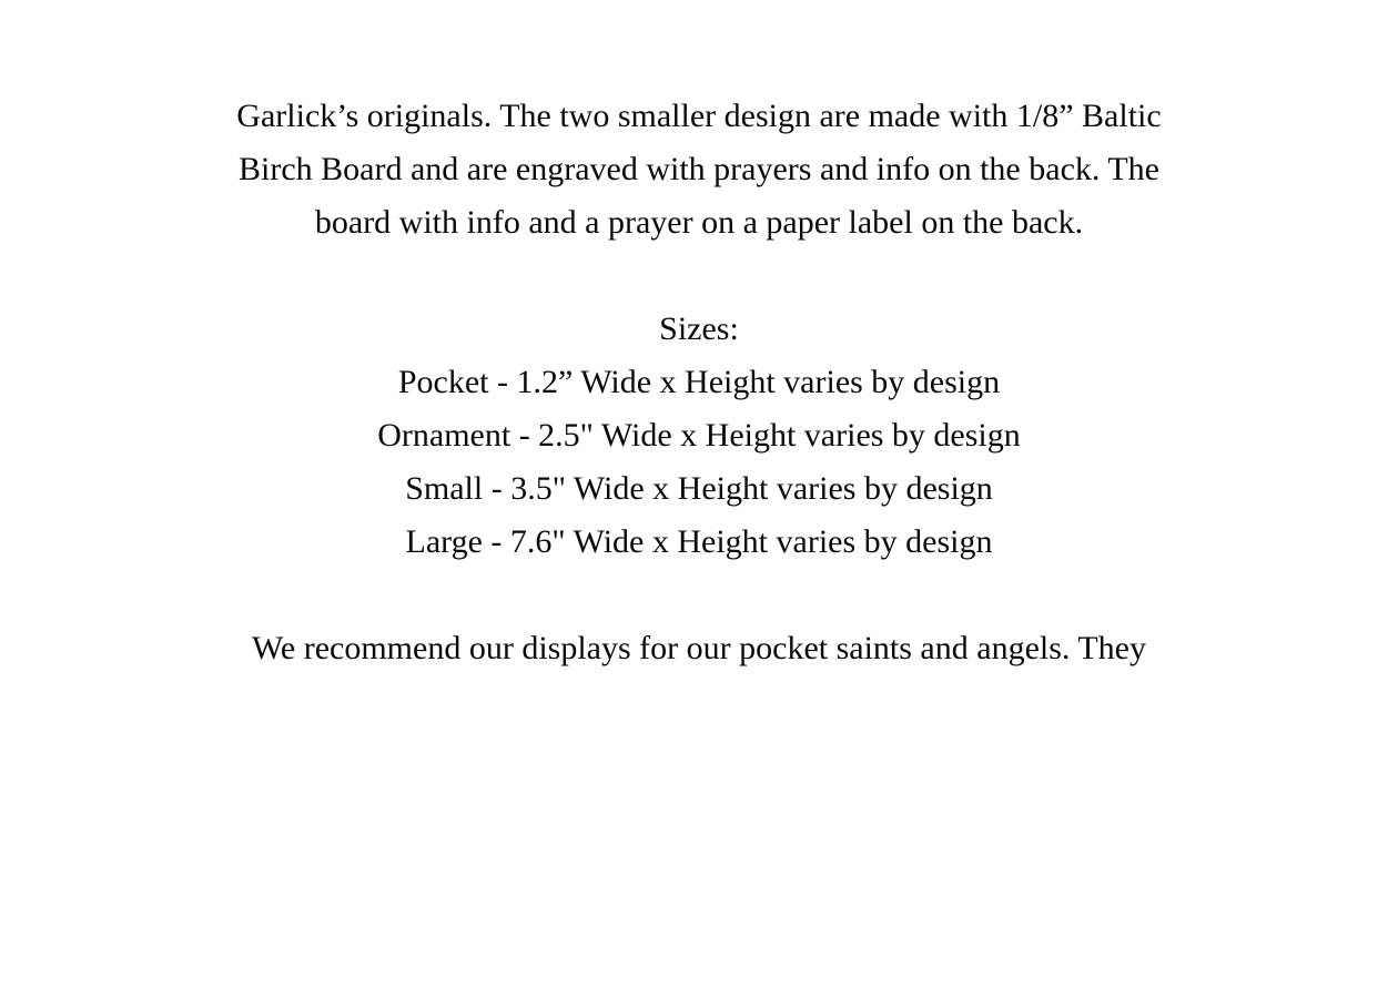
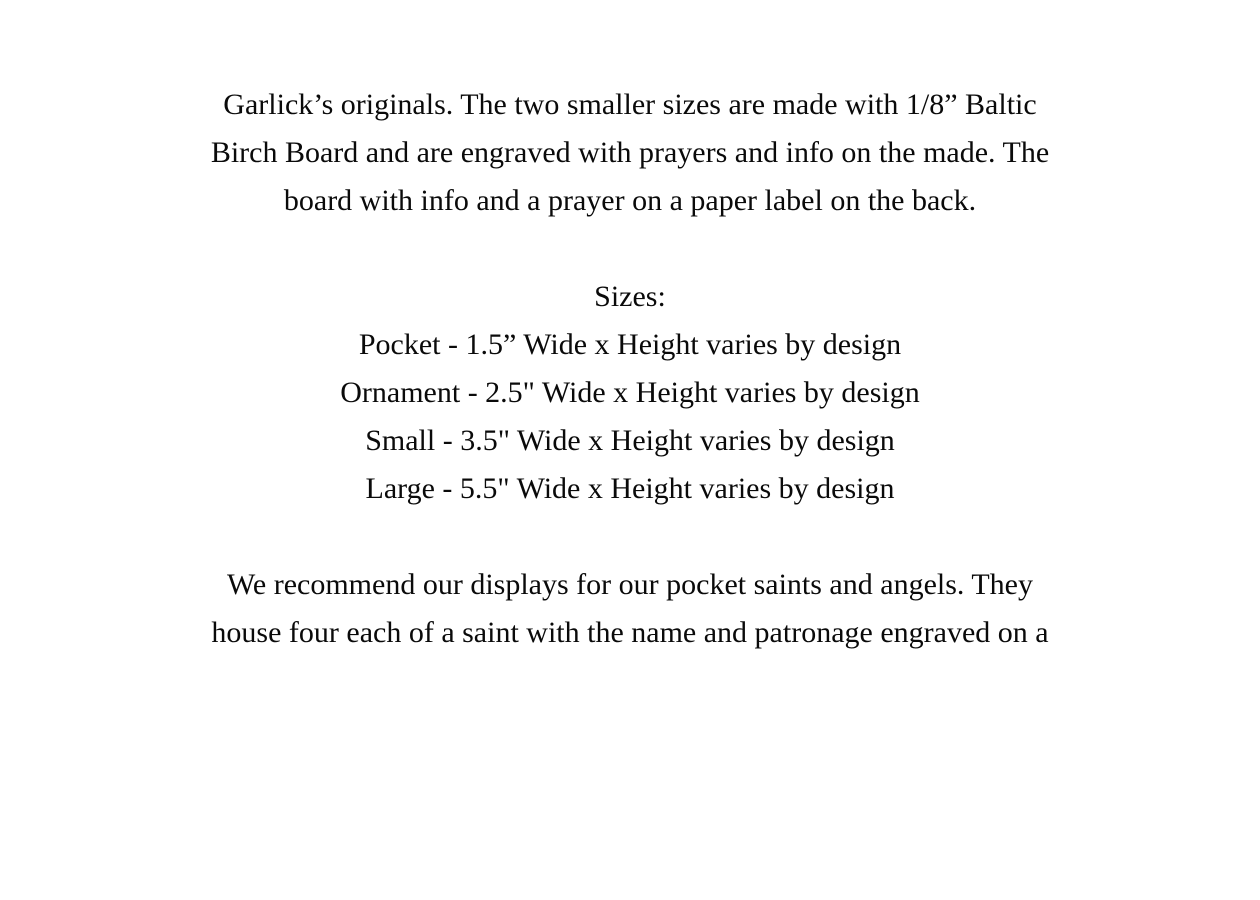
- Garlick’s originals. The two smaller design are made with 1/8” Baltic
+ Garlick’s originals. The two smaller sizes are made with 1/8” Baltic
- Birch Board and are engraved with prayers and info on the back. The
+ Birch Board and are engraved with prayers and info on the made. The
  board with info and a prayer on a paper label on the back.
  Sizes:
- Pocket - 1.2” Wide x Height varies by design
+ Pocket - 1.5” Wide x Height varies by design
  Ornament - 2.5" Wide x Height varies by design
  Small - 3.5" Wide x Height varies by design
- Large - 7.6" Wide x Height varies by design
+ Large - 5.5" Wide x Height varies by design
  We recommend our displays for our pocket saints and angels. They
+ house four each of a saint with the name and patronage engraved on a
